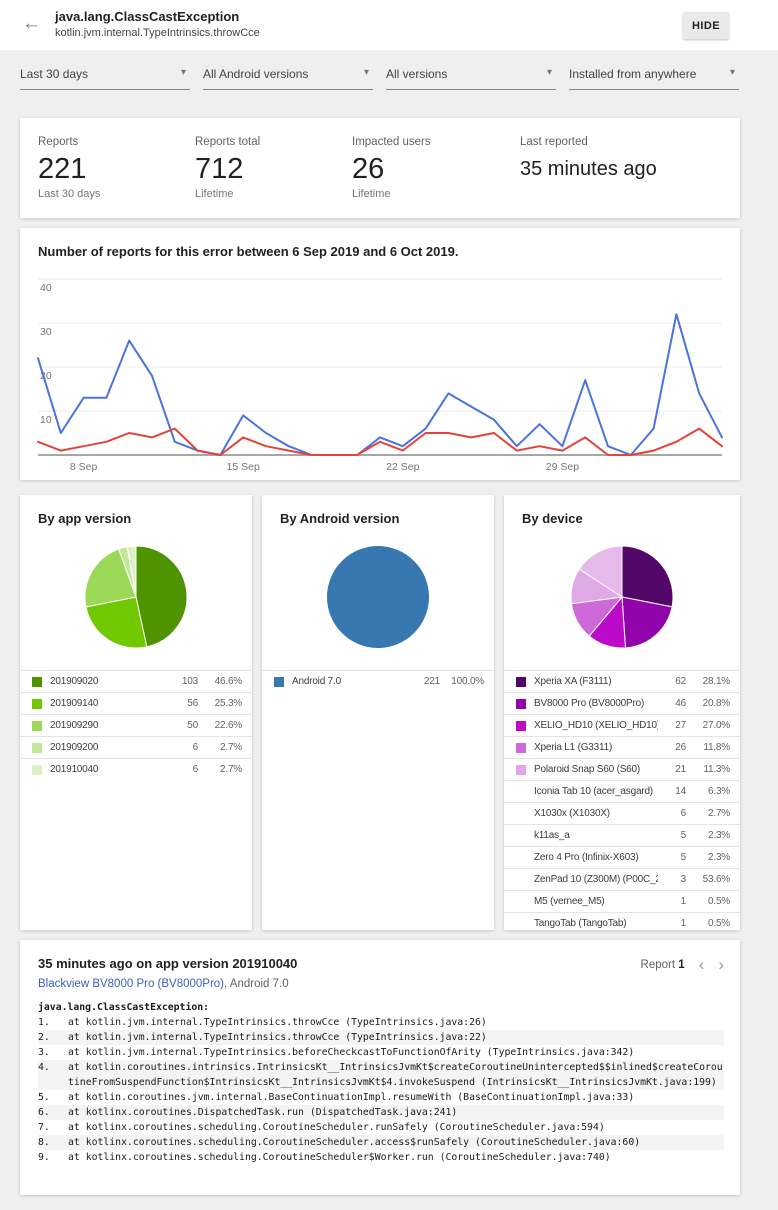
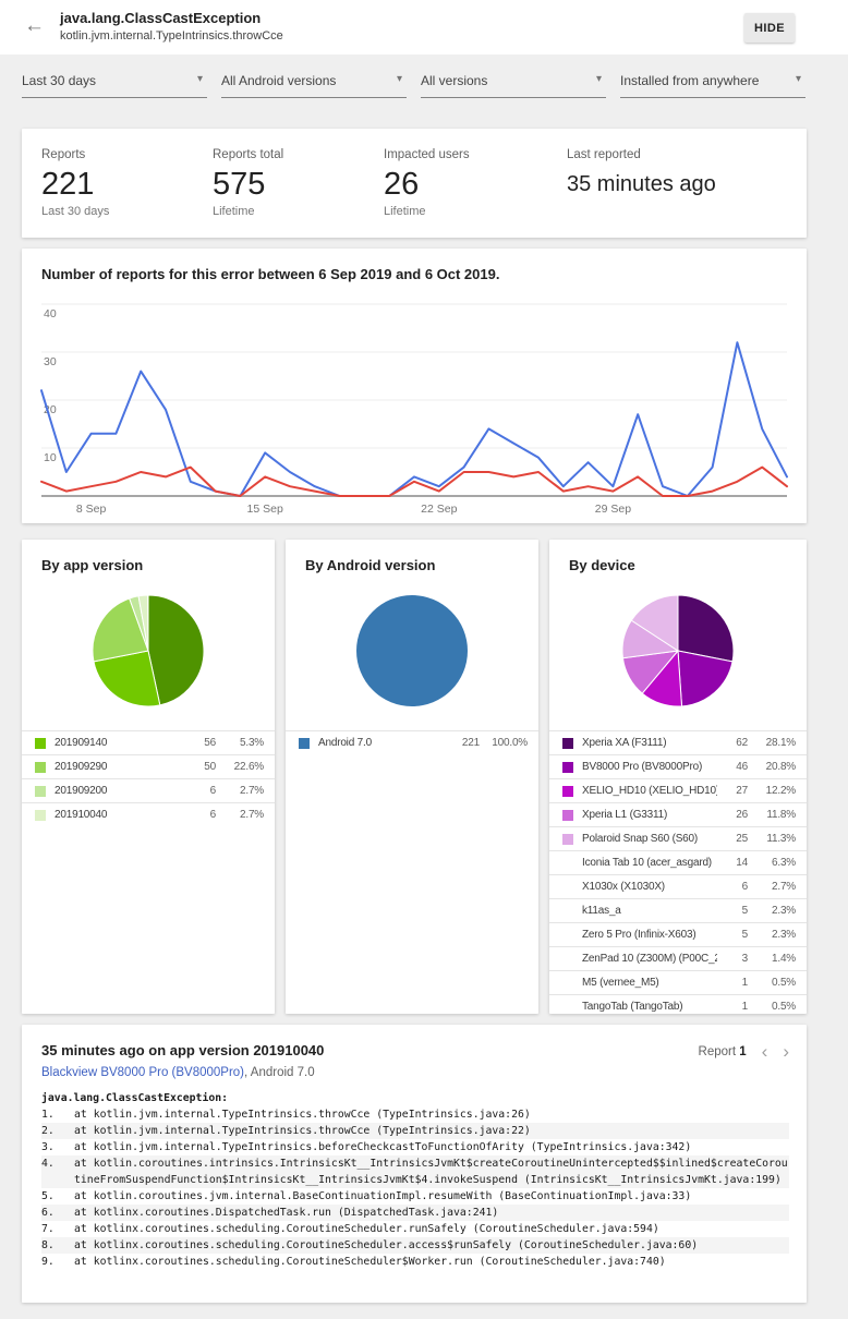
  ←
  java.lang.ClassCastException
  kotlin.jvm.internal.TypeIntrinsics.throwCce
  HIDE
  Last 30 days
  ▾
  All Android versions
  ▾
  All versions
  ▾
  Installed from anywhere
  ▾
  Reports
  221
  Last 30 days
  Reports total
- 712
+ 575
  Lifetime
  Impacted users
  26
  Lifetime
  Last reported
  35 minutes ago
  10
  30
  40
  8 Sep
  15 Sep
  22 Sep
  29 Sep
  Number of reports for this error between 6 Sep 2019 and 6 Oct 2019.
  By app version
- 201909020
- 103
- 46.6%
  201909140
  56
- 25.3%
+ 5.3%
  201909290
  50
  22.6%
  201909200
  6
  2.7%
  201910040
  6
  2.7%
  By Android version
  Android 7.0
  221
  100.0%
  By device
  Xperia XA (F3111)
  62
  28.1%
  BV8000 Pro (BV8000Pro)
  46
  20.8%
  XELIO_HD10 (XELIO_HD10
  27
- 27.0%
+ 12.2%
  Xperia L1 (G3311)
  26
  11.8%
  Polaroid Snap S60 (S60)
- 21
+ 25
  11.3%
  Iconia Tab 10 (acer_asgard)
  14
  6.3%
  X1030x (X1030X)
  6
  2.7%
  k11as_a
  5
  2.3%
- Zero 4 Pro (Infinix-X603)
+ Zero 5 Pro (Infinix-X603)
  5
  2.3%
  ZenPad 10 (Z300M) (P00C_
  3
- 53.6%
+ 1.4%
  M5 (vernee_M5)
  1
  0.5%
  TangoTab (TangoTab)
  1
  0.5%
  35 minutes ago on app version 201910040
  Blackview BV8000 Pro (BV8000Pro), Android 7.0
  Report 1
  ‹
  ›
  java.lang.ClassCastException:
  1.
  at kotlin.jvm.internal.TypeIntrinsics.throwCce (TypeIntrinsics.java:26)
  2.
  at kotlin.jvm.internal.TypeIntrinsics.throwCce (TypeIntrinsics.java:22)
  3.
  at kotlin.jvm.internal.TypeIntrinsics.beforeCheckcastToFunctionOfArity (TypeIntrinsics.java:342)
  4.
  at kotlin.coroutines.intrinsics.IntrinsicsKt__IntrinsicsJvmKt$createCoroutineUnintercepted$$inlined$createCoroutineFromSuspendFunction$IntrinsicsKt__IntrinsicsJvmKt$4.invokeSuspend (IntrinsicsKt__IntrinsicsJvmKt.java:199)
  5.
  at kotlin.coroutines.jvm.internal.BaseContinuationImpl.resumeWith (BaseContinuationImpl.java:33)
  6.
  at kotlinx.coroutines.DispatchedTask.run (DispatchedTask.java:241)
  7.
  at kotlinx.coroutines.scheduling.CoroutineScheduler.runSafely (CoroutineScheduler.java:594)
  8.
  at kotlinx.coroutines.scheduling.CoroutineScheduler.access$runSafely (CoroutineScheduler.java:60)
  9.
  at kotlinx.coroutines.scheduling.CoroutineScheduler$Worker.run (CoroutineScheduler.java:740)
